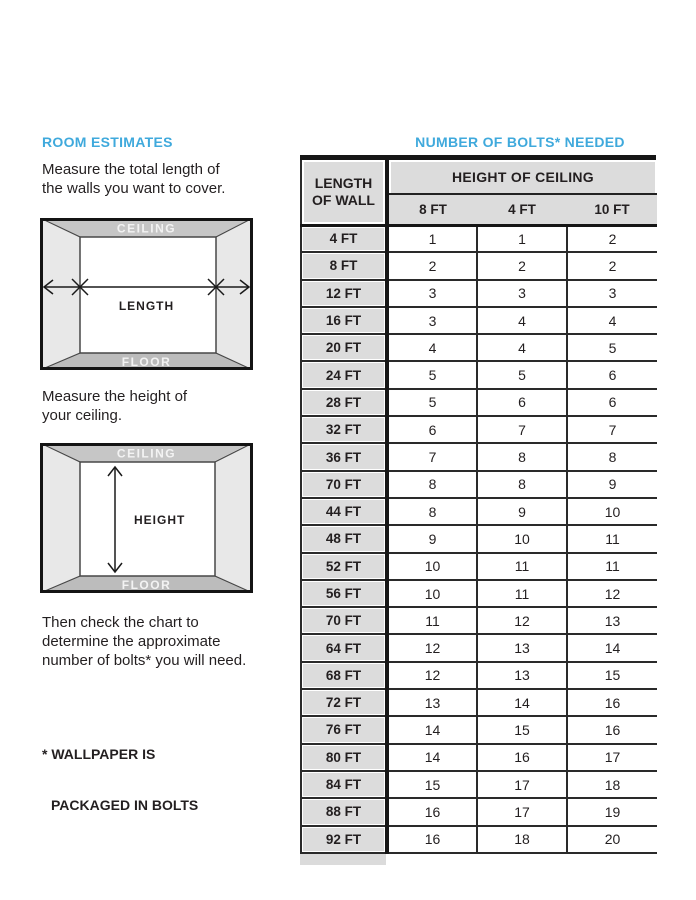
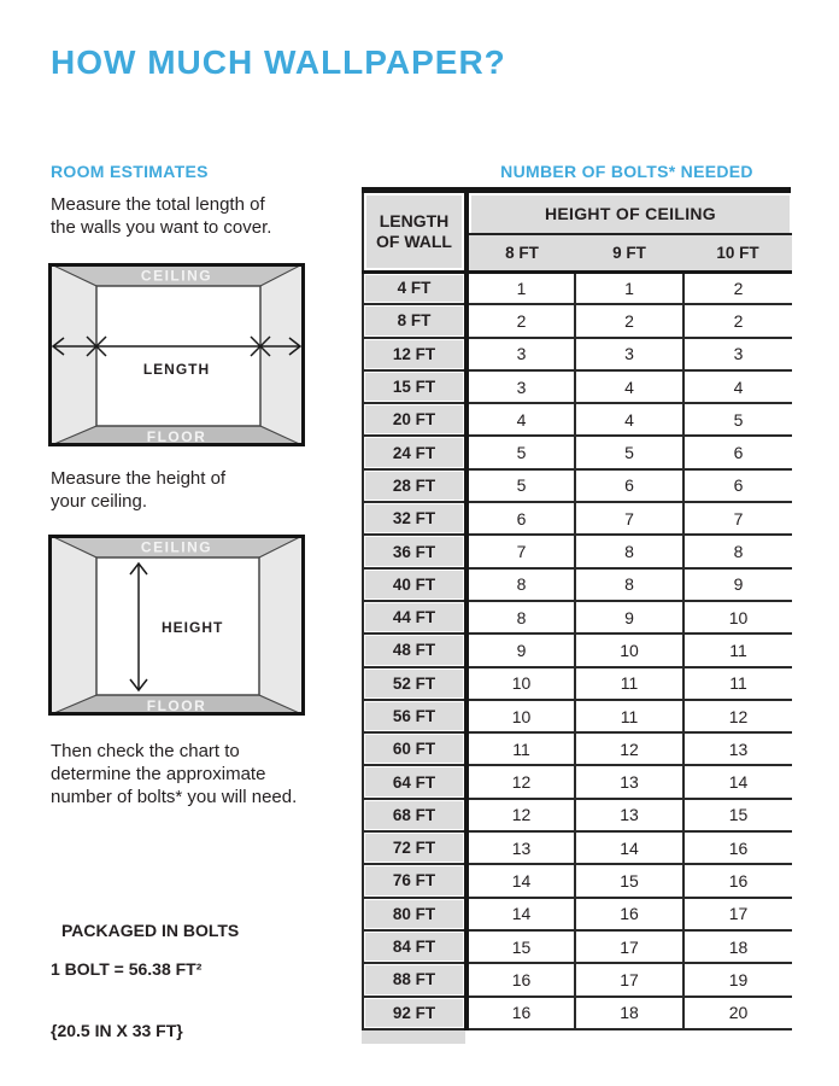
+ HOW MUCH WALLPAPER?
  ROOM ESTIMATES
  NUMBER OF BOLTS* NEEDED
  Measure the total length of
  the walls you want to cover.
  CEILING
  FLOOR
  LENGTH
  Measure the height of
  your ceiling.
  CEILING
  FLOOR
  HEIGHT
  Then check the chart to
  determine the approximate
  number of bolts* you will need.
- * WALLPAPER IS
  PACKAGED IN BOLTS
+ 1 BOLT = 56.38 FT²
+ {20.5 IN X 33 FT}
  LENGTH OF WALL	HEIGHT OF CEILING
- 8 FT	4 FT	10 FT
+ 8 FT	9 FT	10 FT
  4 FT	1	1	2
  8 FT	2	2	2
  12 FT	3	3	3
- 16 FT	3	4	4
+ 15 FT	3	4	4
  20 FT	4	4	5
  24 FT	5	5	6
  28 FT	5	6	6
  32 FT	6	7	7
  36 FT	7	8	8
- 70 FT	8	8	9
+ 40 FT	8	8	9
  44 FT	8	9	10
  48 FT	9	10	11
  52 FT	10	11	11
  56 FT	10	11	12
- 70 FT	11	12	13
+ 60 FT	11	12	13
  64 FT	12	13	14
  68 FT	12	13	15
  72 FT	13	14	16
  76 FT	14	15	16
  80 FT	14	16	17
  84 FT	15	17	18
  88 FT	16	17	19
  92 FT	16	18	20
